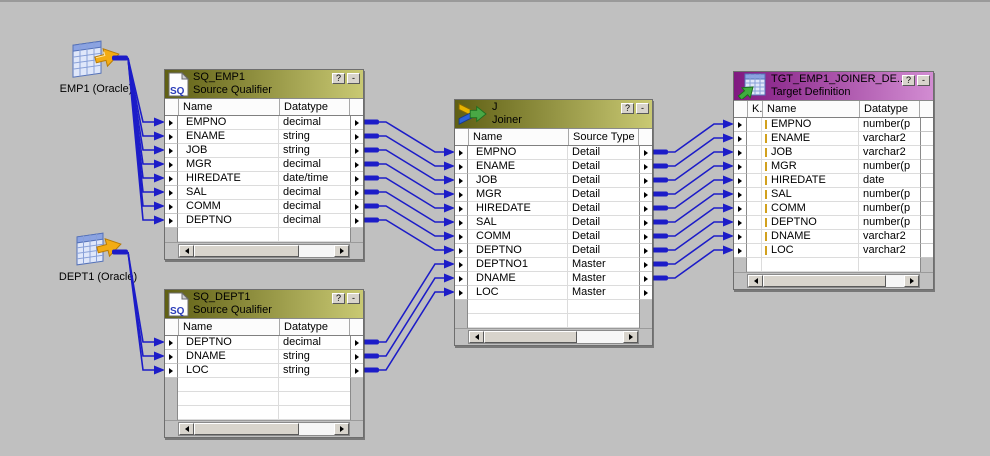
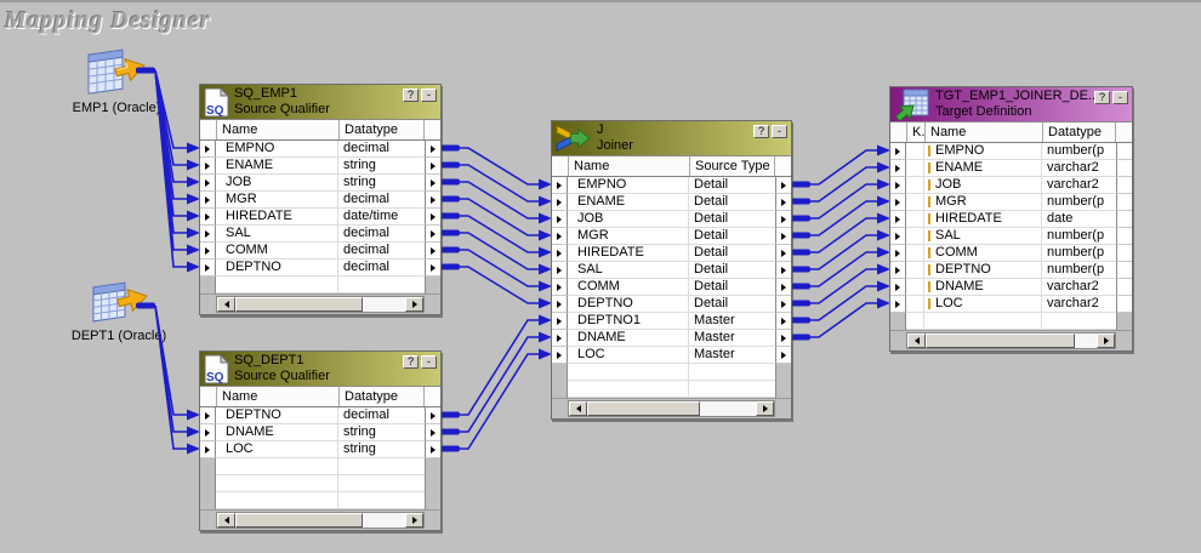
+ Mapping Designer
  EMP1 (Oracle
  DEPT1 (Oracl)
  SQ
  SQ_EMP1
  Source Qualifier
  ?
  -
  Name
  Datatype
  EMPNO
  decimal
  ENAME
  string
  JOB
  string
  MGR
  decimal
  HIREDATE
  date/time
  SAL
  decimal
  COMM
  decimal
  DEPTNO
  decimal
  SQ
  SQ_DEPT1
  Source Qualifier
  ?
  -
  Name
  Datatype
  DEPTNO
  decimal
  DNAME
  string
  LOC
  string
  J
  Joiner
  ?
  -
  Name
  Source Type
  EMPNO
  Detail
  ENAME
  Detail
  JOB
  Detail
  MGR
  Detail
  HIREDATE
  Detail
  SAL
  Detail
  COMM
  Detail
  DEPTNO
  Detail
  DEPTNO1
  Master
  DNAME
  Master
  LOC
  Master
  TGT_EMP1_JOINER_DE.
  Target Definition
  ?
  -
  K.
  Name
  Datatype
  EMPNO
  number(p
  ENAME
  varchar2
  JOB
  varchar2
  MGR
  number(p
  HIREDATE
  date
  SAL
  number(p
  COMM
  number(p
  DEPTNO
  number(p
  DNAME
  varchar2
  LOC
  varchar2
